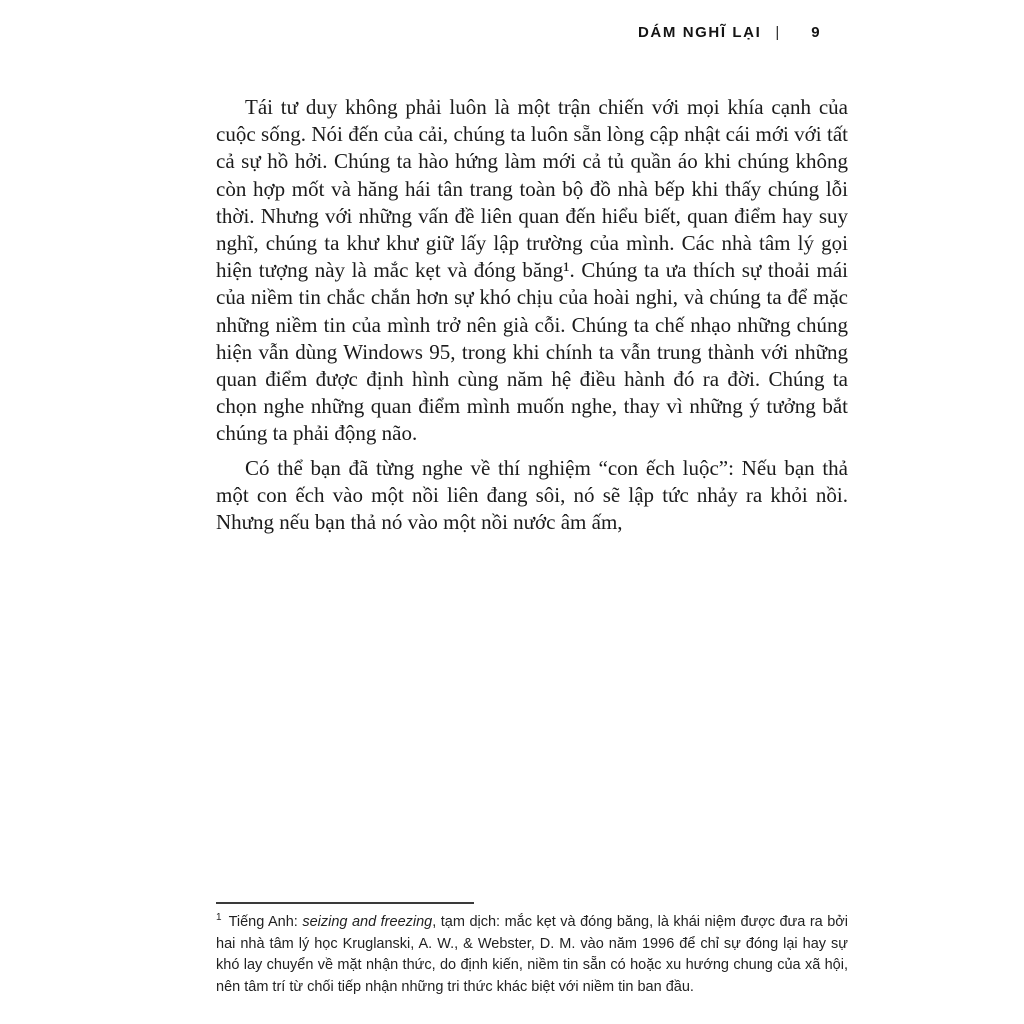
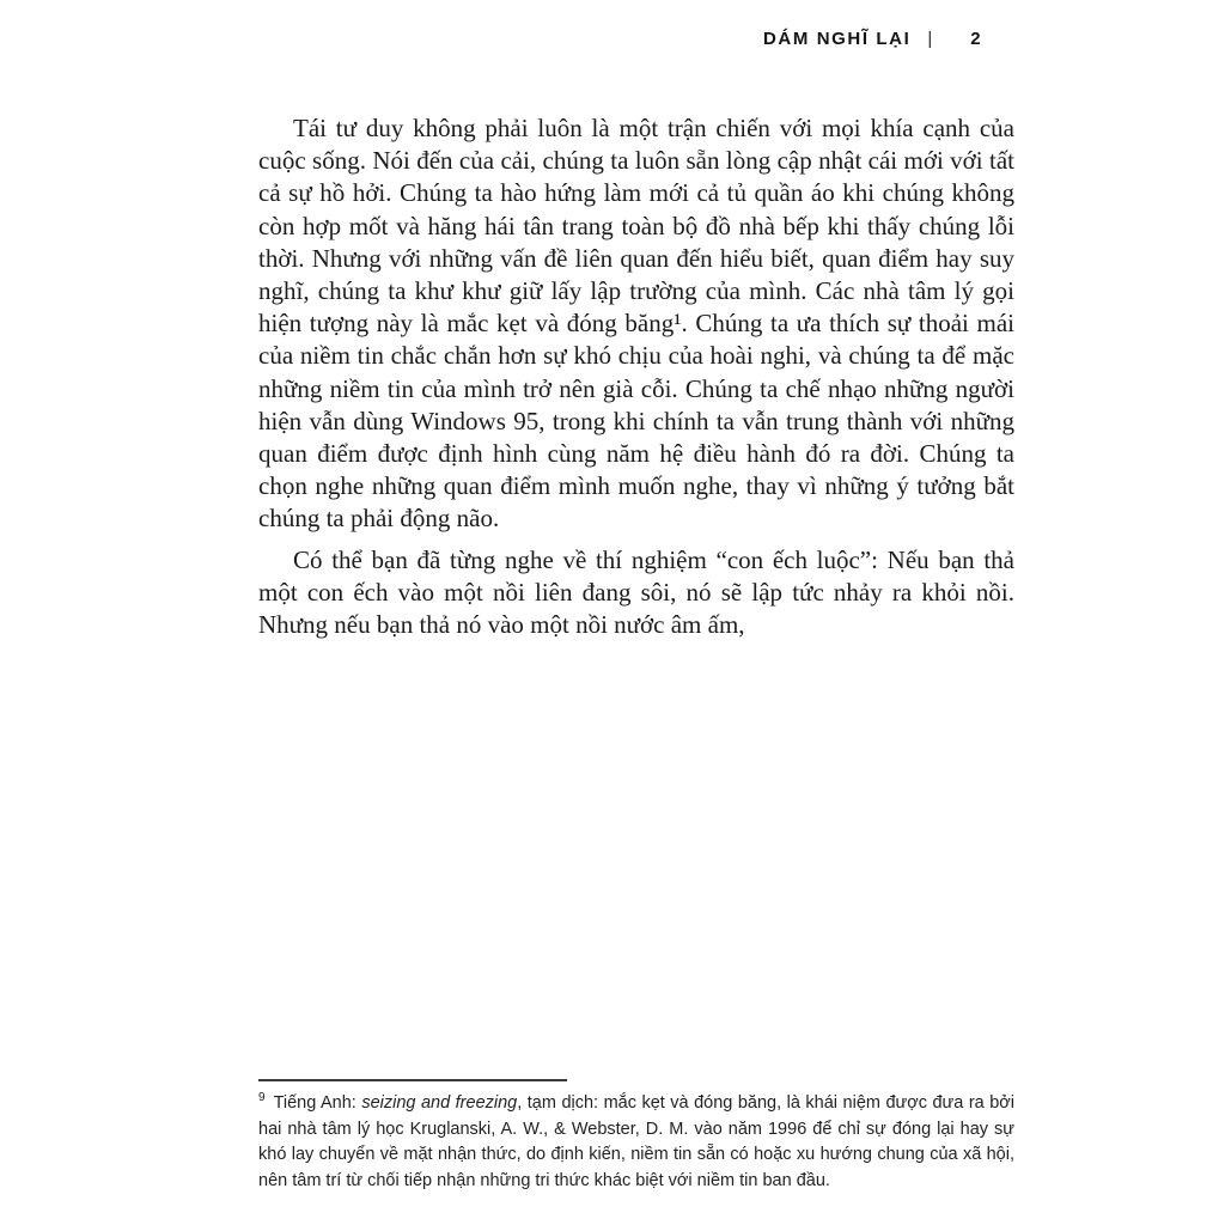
  DÁM NGHĨ LẠI
  |
- 9
+ 2
- Tái tư duy không phải luôn là một trận chiến với mọi khía cạnh của cuộc sống. Nói đến của cải, chúng ta luôn sẵn lòng cập nhật cái mới với tất cả sự hồ hởi. Chúng ta hào hứng làm mới cả tủ quần áo khi chúng không còn hợp mốt và hăng hái tân trang toàn bộ đồ nhà bếp khi thấy chúng lỗi thời. Nhưng với những vấn đề liên quan đến hiểu biết, quan điểm hay suy nghĩ, chúng ta khư khư giữ lấy lập trường của mình. Các nhà tâm lý gọi hiện tượng này là mắc kẹt và đóng băng¹. Chúng ta ưa thích sự thoải mái của niềm tin chắc chắn hơn sự khó chịu của hoài nghi, và chúng ta để mặc những niềm tin của mình trở nên già cỗi. Chúng ta chế nhạo những chúng hiện vẫn dùng Windows 95, trong khi chính ta vẫn trung thành với những quan điểm được định hình cùng năm hệ điều hành đó ra đời. Chúng ta chọn nghe những quan điểm mình muốn nghe, thay vì những ý tưởng bắt chúng ta phải động não.
+ Tái tư duy không phải luôn là một trận chiến với mọi khía cạnh của cuộc sống. Nói đến của cải, chúng ta luôn sẵn lòng cập nhật cái mới với tất cả sự hồ hởi. Chúng ta hào hứng làm mới cả tủ quần áo khi chúng không còn hợp mốt và hăng hái tân trang toàn bộ đồ nhà bếp khi thấy chúng lỗi thời. Nhưng với những vấn đề liên quan đến hiểu biết, quan điểm hay suy nghĩ, chúng ta khư khư giữ lấy lập trường của mình. Các nhà tâm lý gọi hiện tượng này là mắc kẹt và đóng băng¹. Chúng ta ưa thích sự thoải mái của niềm tin chắc chắn hơn sự khó chịu của hoài nghi, và chúng ta để mặc những niềm tin của mình trở nên già cỗi. Chúng ta chế nhạo những người hiện vẫn dùng Windows 95, trong khi chính ta vẫn trung thành với những quan điểm được định hình cùng năm hệ điều hành đó ra đời. Chúng ta chọn nghe những quan điểm mình muốn nghe, thay vì những ý tưởng bắt chúng ta phải động não.
  Có thể bạn đã từng nghe về thí nghiệm “con ếch luộc”: Nếu bạn thả một con ếch vào một nồi liên đang sôi, nó sẽ lập tức nhảy ra khỏi nồi. Nhưng nếu bạn thả nó vào một nồi nước âm ấm,
- 1 Tiếng Anh: seizing and freezing, tạm dịch: mắc kẹt và đóng băng, là khái niệm được đưa ra bởi hai nhà tâm lý học Kruglanski, A. W., & Webster, D. M. vào năm 1996 để chỉ sự đóng lại hay sự khó lay chuyển về mặt nhận thức, do định kiến, niềm tin sẵn có hoặc xu hướng chung của xã hội, nên tâm trí từ chối tiếp nhận những tri thức khác biệt với niềm tin ban đầu.
+ 9 Tiếng Anh: seizing and freezing, tạm dịch: mắc kẹt và đóng băng, là khái niệm được đưa ra bởi hai nhà tâm lý học Kruglanski, A. W., & Webster, D. M. vào năm 1996 để chỉ sự đóng lại hay sự khó lay chuyển về mặt nhận thức, do định kiến, niềm tin sẵn có hoặc xu hướng chung của xã hội, nên tâm trí từ chối tiếp nhận những tri thức khác biệt với niềm tin ban đầu.
